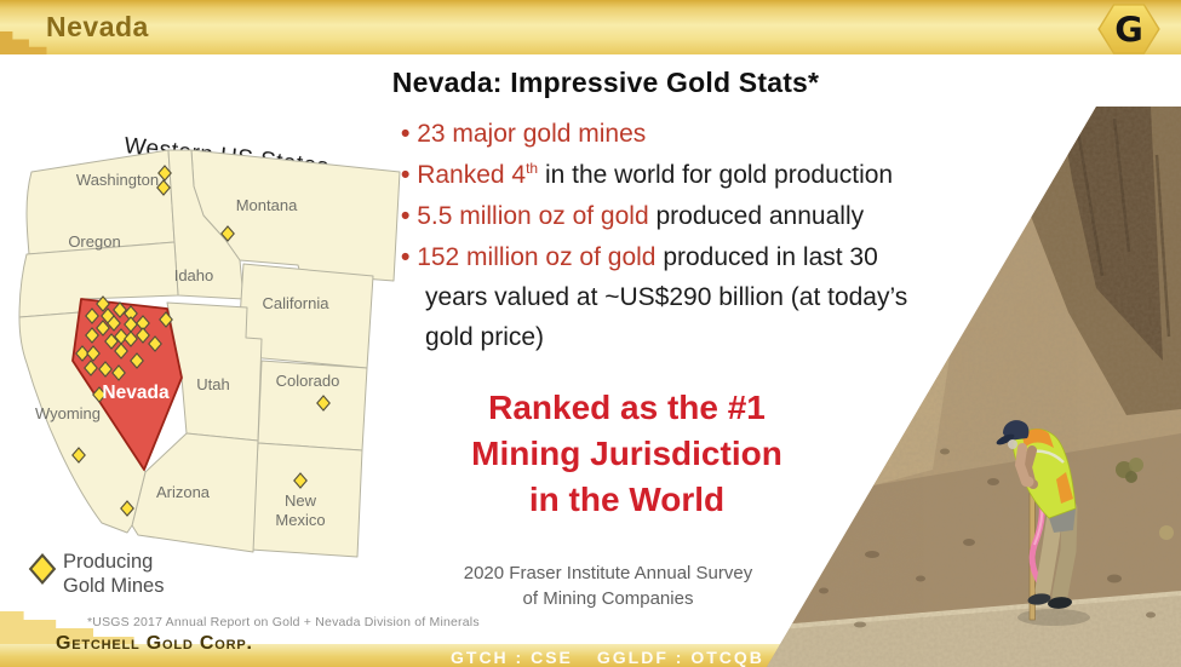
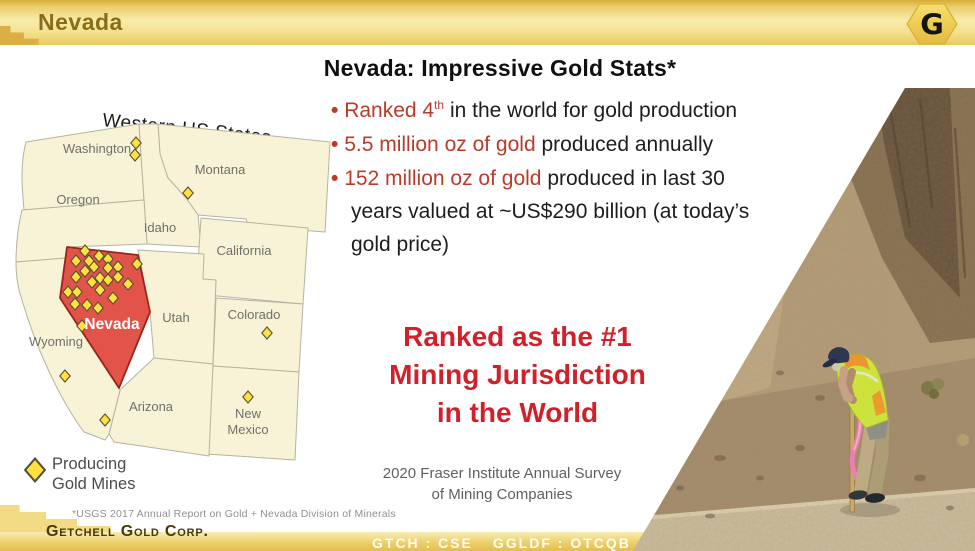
  Nevada
  G
  Nevada: Impressive Gold Stats*
- 23 major gold mines
  Ranked 4th in the world for gold production
  5.5 million oz of gold produced annually
  152 million oz of gold produced in last 30 years valued at ~US$290 billion (at today’s gold price)
  Ranked as the #1
  Mining Jurisdiction
  in the World
  2020 Fraser Institute Annual Survey
  of Mining Companies
  Washington
  Oregon
  Wyoming
  Idaho
  Montana
  California
  Utah
  Colorado
  Arizona
  New
  Mexico
  Nevada
  Producing
  Gold Mines
  *USGS 2017 Annual Report on Gold + Nevada Division of Minerals
  Getchell Gold Corp.
  GTCH : CSE GGLDF : OTCQB
